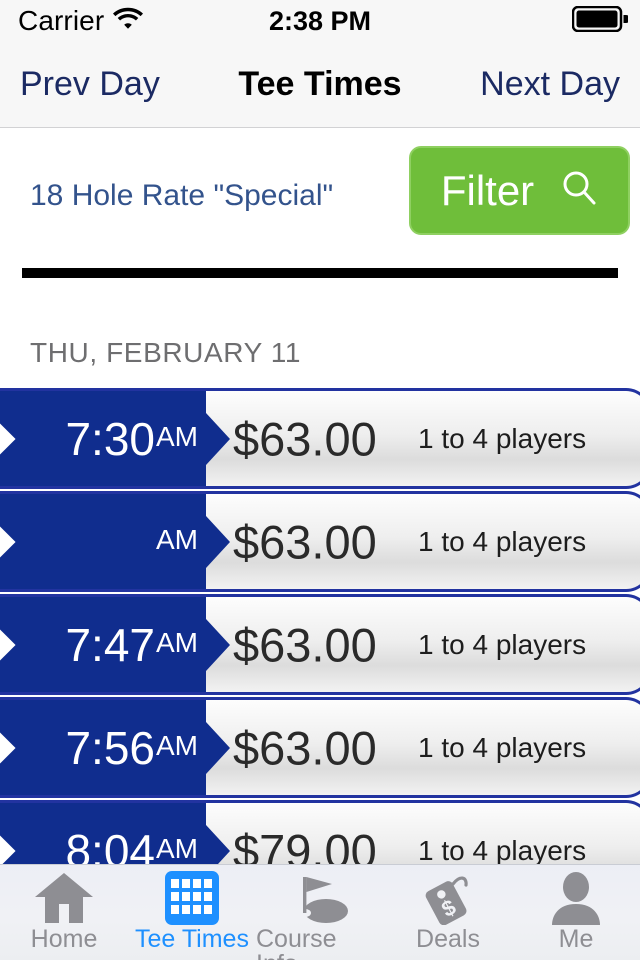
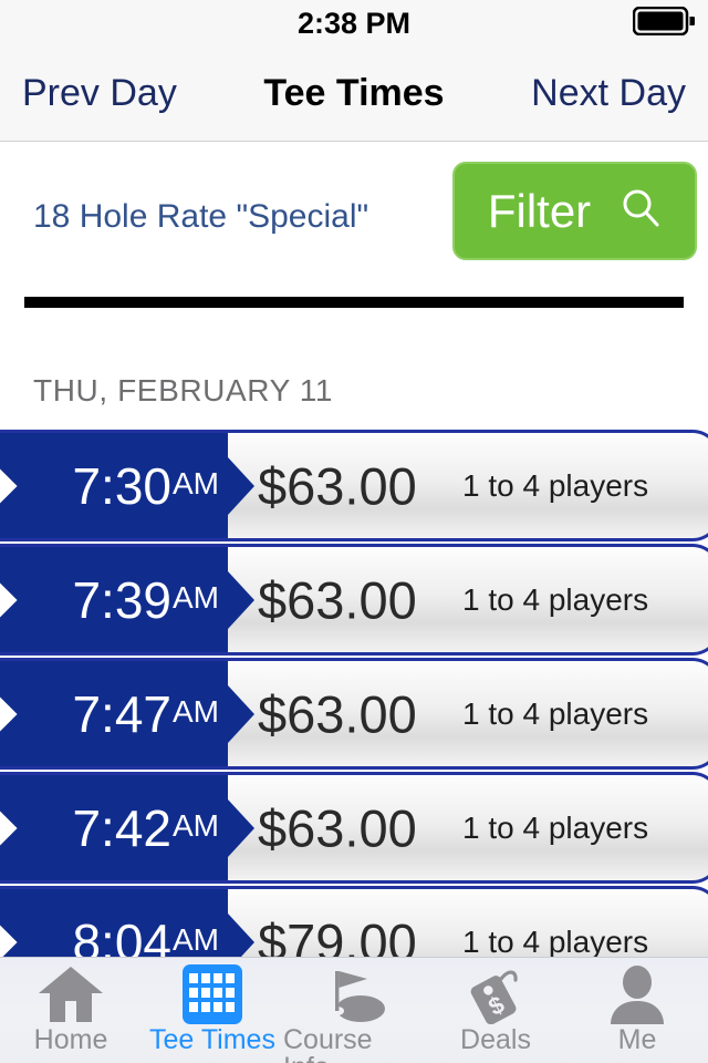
- Carrier
  2:38 PM
  Prev Day
  Tee Times
  Next Day
  18 Hole Rate "Special"
  Filter
  THU, FEBRUARY 11
  7:30
  AM
  $63.00
  1 to 4 players
+ 7:39
  AM
  $63.00
  1 to 4 players
  7:47
  AM
  $63.00
  1 to 4 players
- 7:56
+ 7:42
  AM
  $63.00
  1 to 4 players
  8:04
  AM
  $79.00
  1 to 4 players
  Home
  Tee Times
  Deals
  Me
